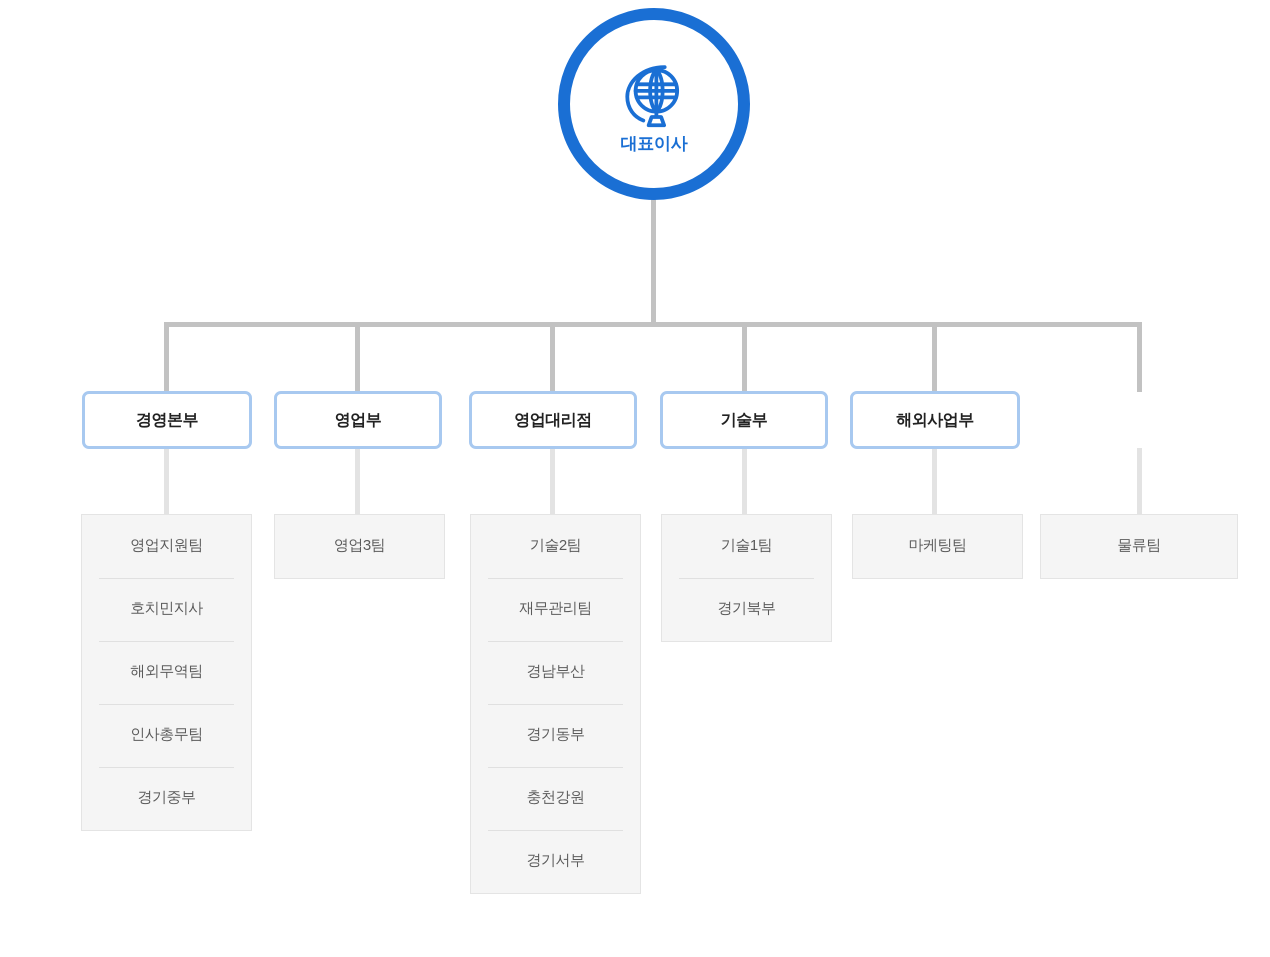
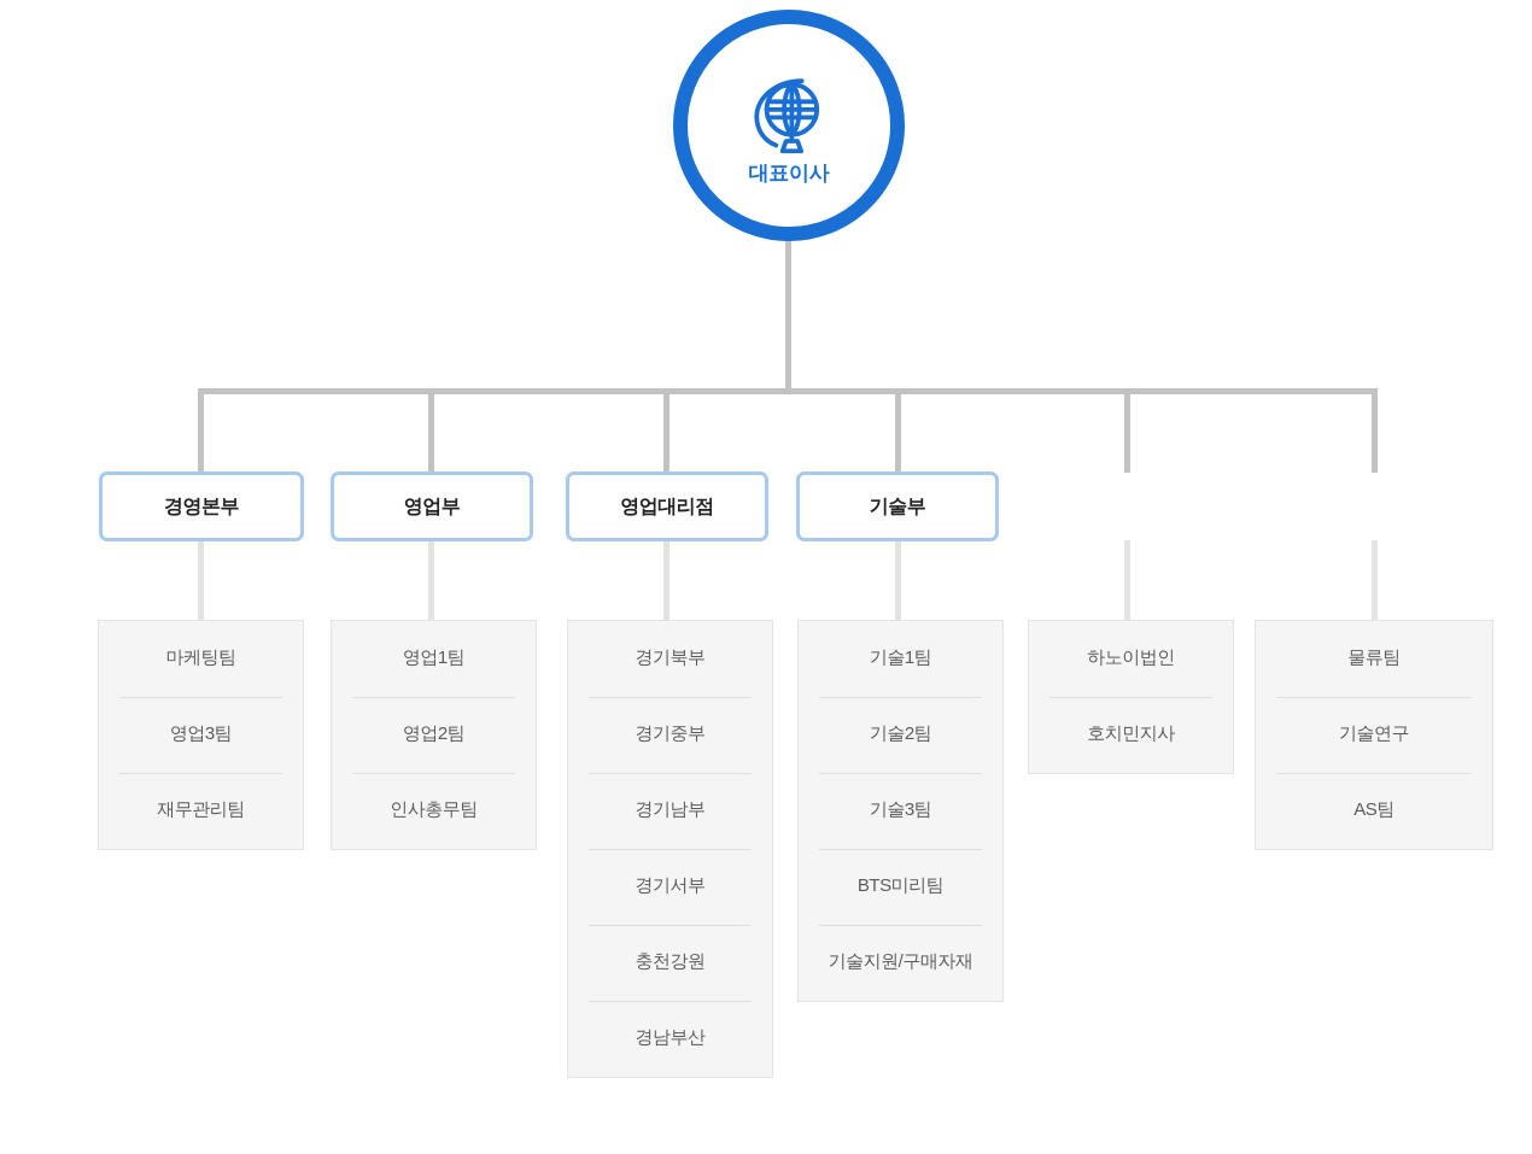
  대표이사
  경영본부
  영업부
  영업대리점
  기술부
- 해외사업부
- 영업지원팀
- 호치민지사
+ 마케팅팀
- 해외무역팀
- 인사총무팀
+ 영업3팀
- 경기중부
+ 재무관리팀
+ 영업1팀
+ 영업2팀
- 영업3팀
+ 인사총무팀
- 기술2팀
+ 경기북부
- 재무관리팀
+ 경기중부
+ 경기남부
- 경남부산
+ 경기서부
- 경기동부
  충천강원
- 경기서부
+ 경남부산
  기술1팀
- 경기북부
+ 기술2팀
+ 기술3팀
+ BTS미리팀
+ 기술지원/구매자재
+ 하노이법인
- 마케팅팀
+ 호치민지사
  물류팀
+ 기술연구
+ AS팀
